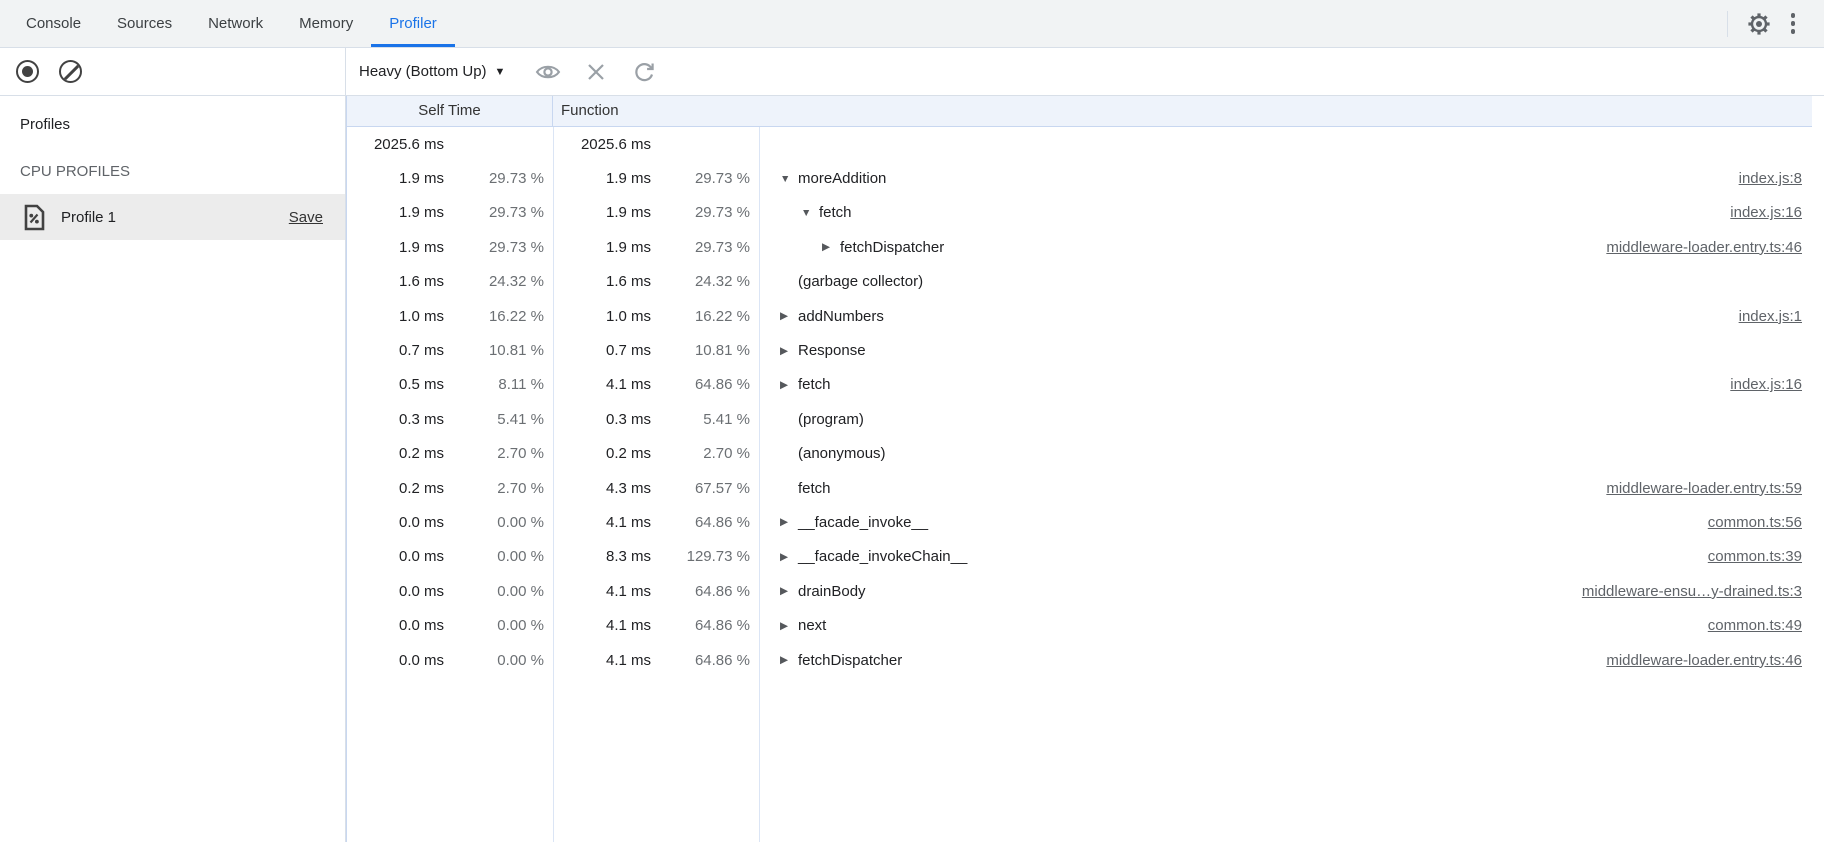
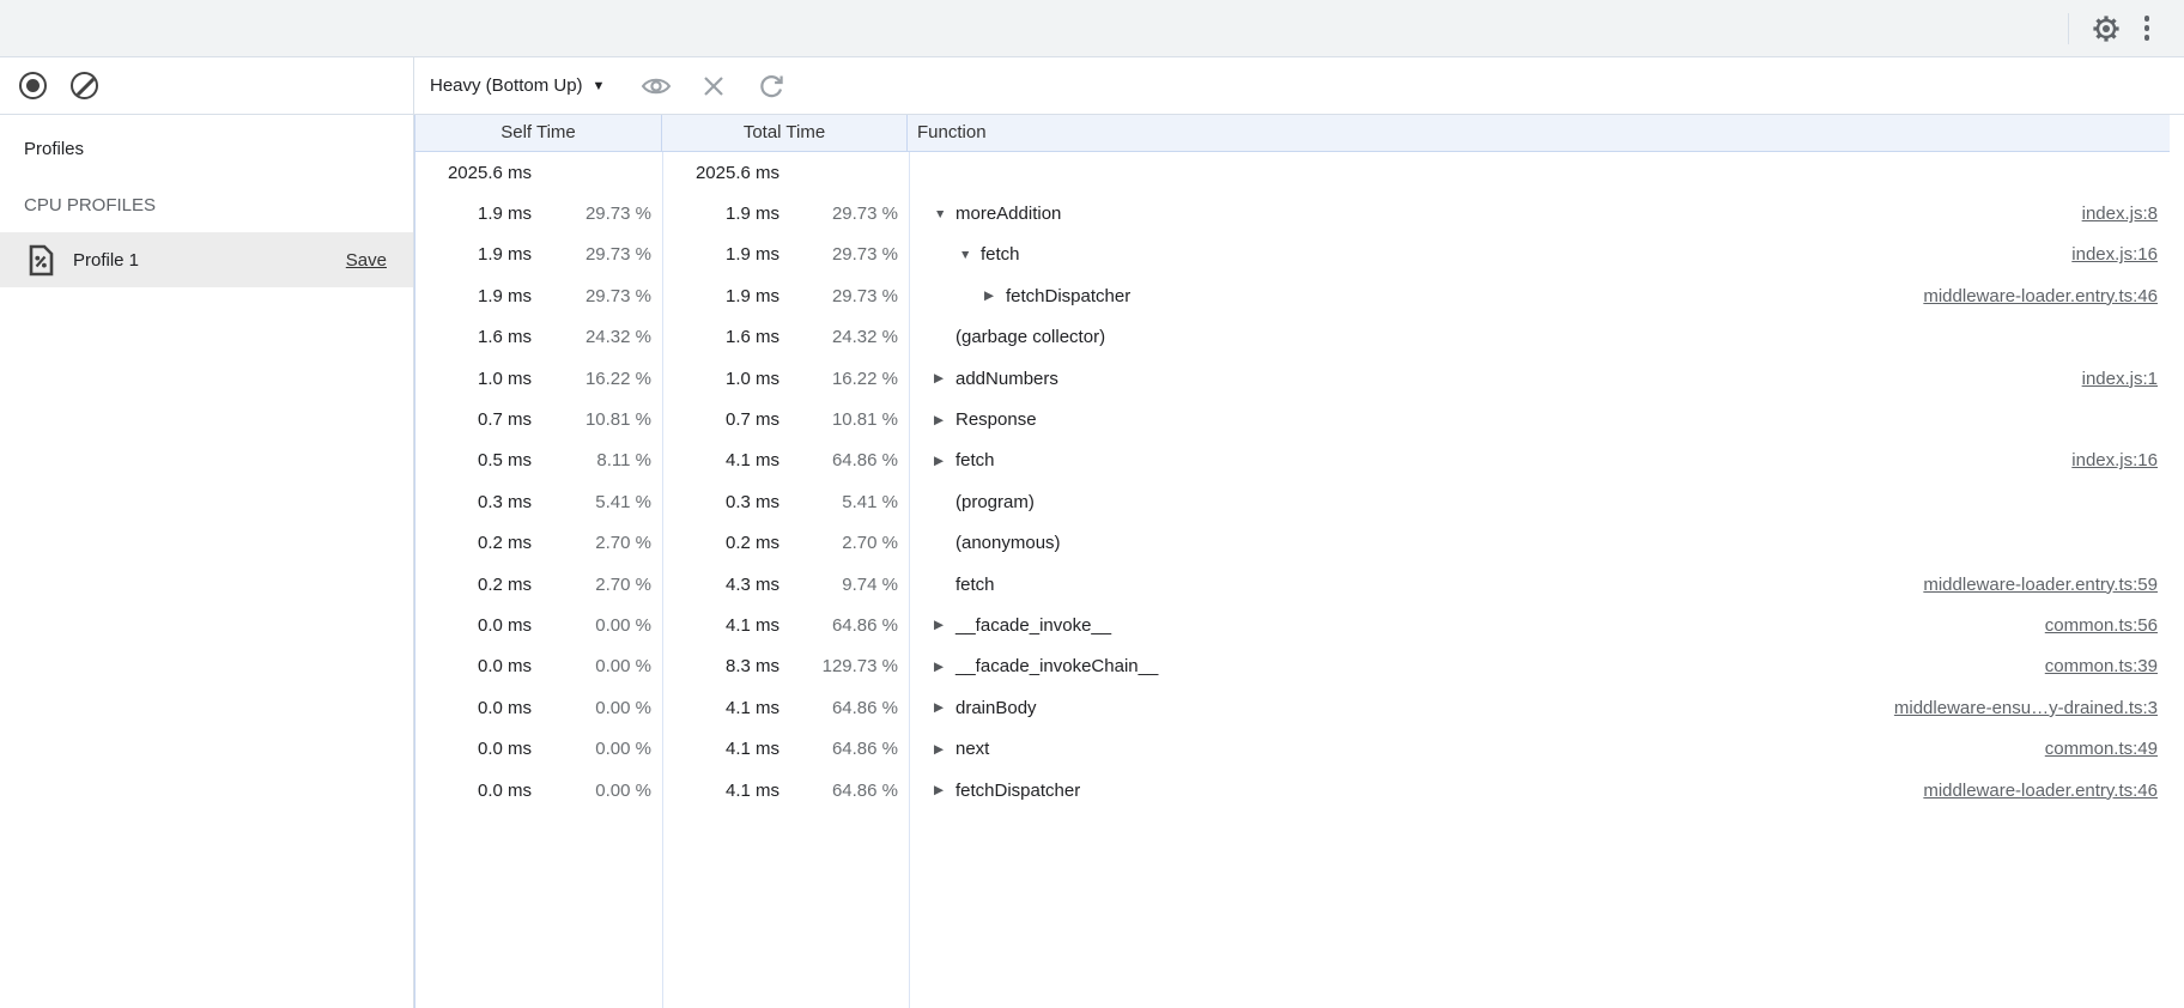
- Console
- Sources
- Network
- Memory
- Profiler
  Profiles
  CPU PROFILES
  Profile 1
  Save
  Heavy (Bottom Up)
  ▼
  Self Time
+ Total Time
  Function
  2025.6 ms
  2025.6 ms
  1.9 ms
  29.73 %
  1.9 ms
  29.73 %
  ▼
  moreAddition
  index.js:8
  1.9 ms
  29.73 %
  1.9 ms
  29.73 %
  ▼
  fetch
  index.js:16
  1.9 ms
  29.73 %
  1.9 ms
  29.73 %
  ▶
  fetchDispatcher
  middleware-loader.entry.ts:46
  1.6 ms
  24.32 %
  1.6 ms
  24.32 %
  (garbage collector)
  1.0 ms
  16.22 %
  1.0 ms
  16.22 %
  ▶
  addNumbers
  index.js:1
  0.7 ms
  10.81 %
  0.7 ms
  10.81 %
  ▶
  Response
  0.5 ms
  8.11 %
  4.1 ms
  64.86 %
  ▶
  fetch
  index.js:16
  0.3 ms
  5.41 %
  0.3 ms
  5.41 %
  (program)
  0.2 ms
  2.70 %
  0.2 ms
  2.70 %
  (anonymous)
  0.2 ms
  2.70 %
  4.3 ms
- 67.57 %
+ 9.74 %
  fetch
  middleware-loader.entry.ts:59
  0.0 ms
  0.00 %
  4.1 ms
  64.86 %
  ▶
  __facade_invoke__
  common.ts:56
  0.0 ms
  0.00 %
  8.3 ms
  129.73 %
  ▶
  __facade_invokeChain__
  common.ts:39
  0.0 ms
  0.00 %
  4.1 ms
  64.86 %
  ▶
  drainBody
  middleware-ensu…y-drained.ts:3
  0.0 ms
  0.00 %
  4.1 ms
  64.86 %
  ▶
  next
  common.ts:49
  0.0 ms
  0.00 %
  4.1 ms
  64.86 %
  ▶
  fetchDispatcher
  middleware-loader.entry.ts:46
